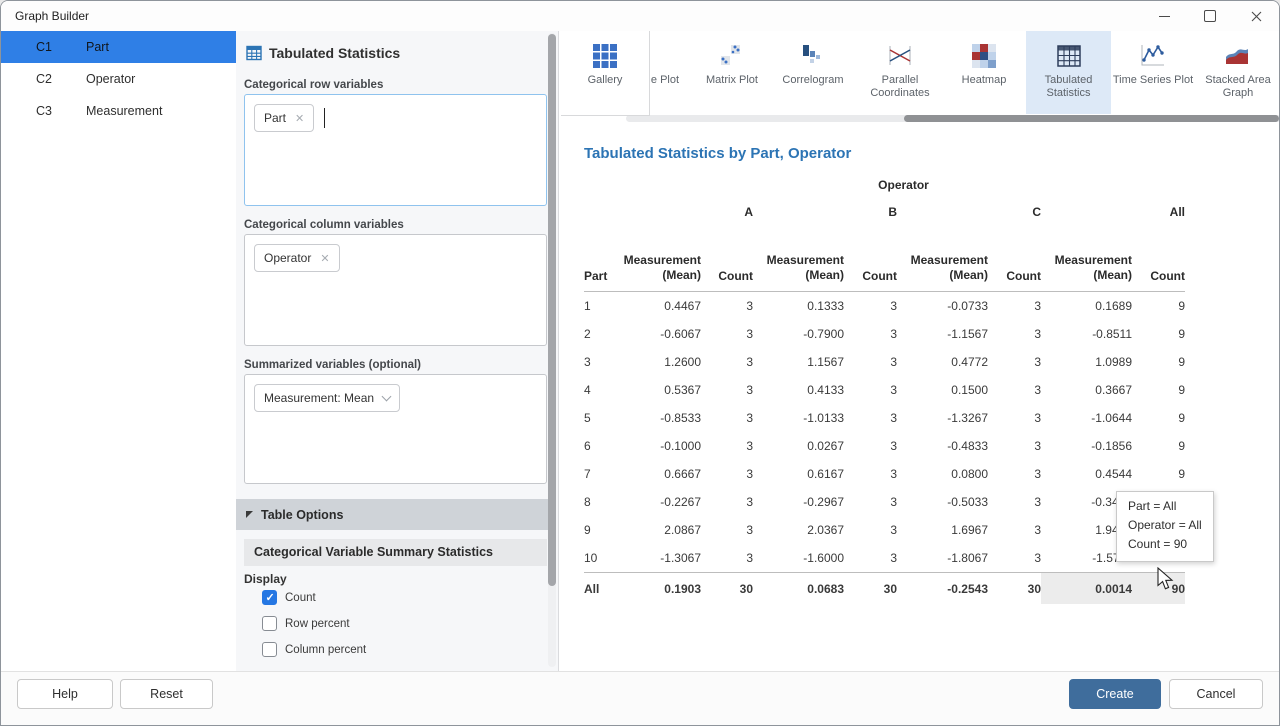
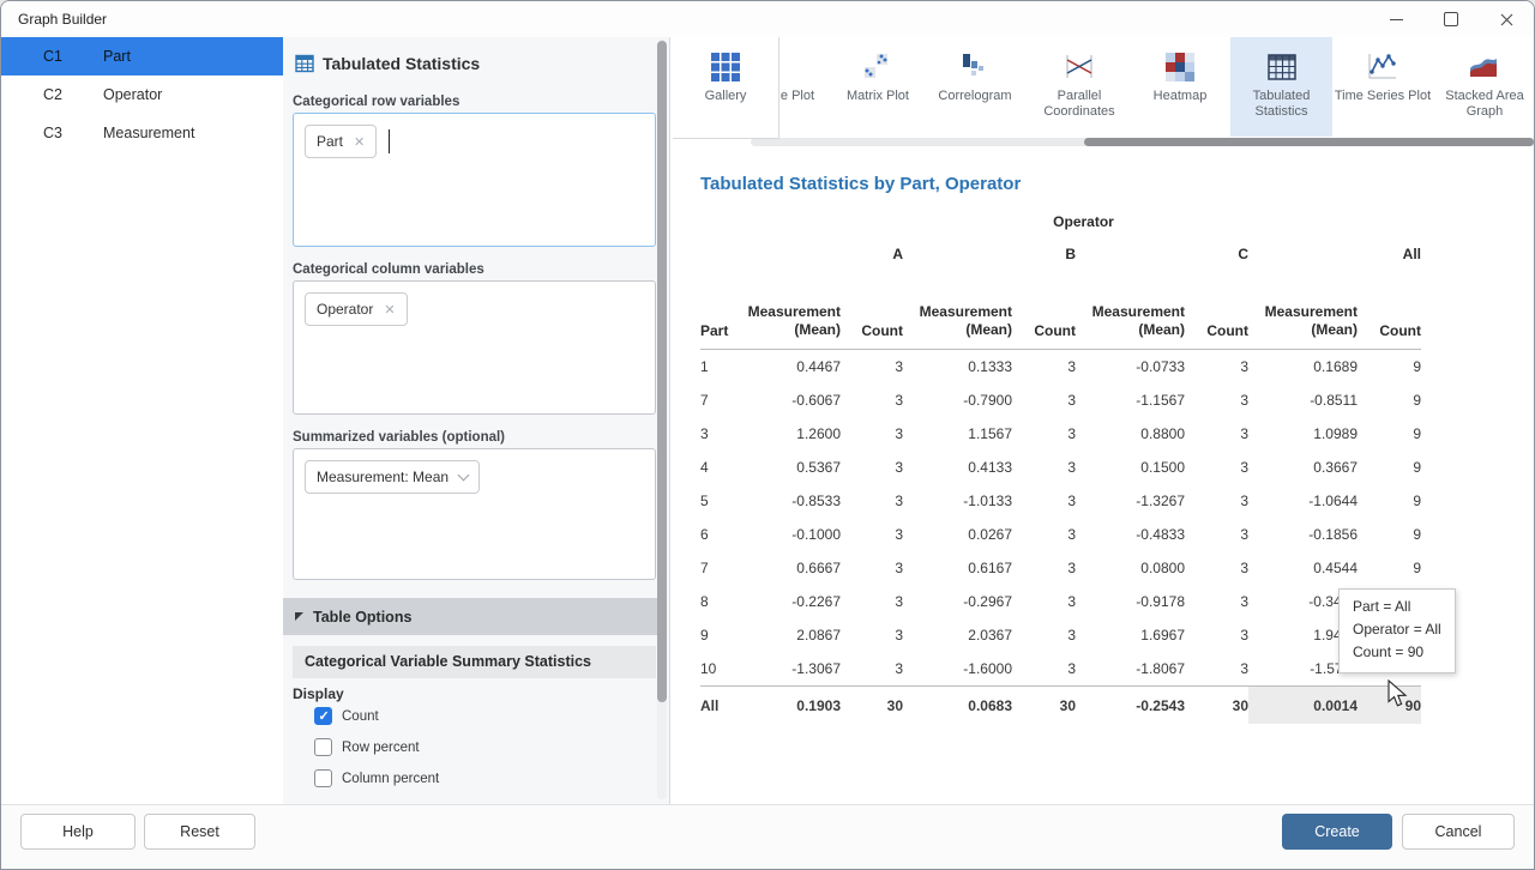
  Graph Builder
  C1
  Part
  C2
  Operator
  C3
  Measurement
  Tabulated Statistics
  Categorical row variables
  Part
  ✕
  Categorical column variables
  Operator
  ✕
  Summarized variables (optional)
  Measurement: Mean
  Table Options
  Categorical Variable Summary Statistics
  Display
  Count
  Row percent
  Column percent
  e Plot
  Matrix Plot
  Correlogram
  Parallel Coordinates
  Heatmap
  Tabulated Statistics
  Time Series Plot
  Stacked Area Graph
  Gallery
  Tabulated Statistics by Part, Operator
  	Operator
  	A	B	C	All
  Part	Measurement(Mean)	Count	Measurement(Mean)	Count	Measurement(Mean)	Count	Measurement(Mean)	Count
  1	0.4467	3	0.1333	3	-0.0733	3	0.1689	9
- 2	-0.6067	3	-0.7900	3	-1.1567	3	-0.8511	9
+ 7	-0.6067	3	-0.7900	3	-1.1567	3	-0.8511	9
- 3	1.2600	3	1.1567	3	0.4772	3	1.0989	9
+ 3	1.2600	3	1.1567	3	0.8800	3	1.0989	9
  4	0.5367	3	0.4133	3	0.1500	3	0.3667	9
  5	-0.8533	3	-1.0133	3	-1.3267	3	-1.0644	9
  6	-0.1000	3	0.0267	3	-0.4833	3	-0.1856	9
  7	0.6667	3	0.6167	3	0.0800	3	0.4544	9
- 8	-0.2267	3	-0.2967	3	-0.5033	3	-0.3
+ 8	-0.2267	3	-0.2967	3	-0.9178	3	-0.3
  9	2.0867	3	2.0367	3	1.6967	3	1.9
  10	-1.3067	3	-1.6000	3	-1.8067	3	-1.5
  All	0.1903	30	0.0683	30	-0.2543	30	0.0014	90
  Part = All
  Operator = All
  Count = 90
  Help
  Reset
  Create
  Cancel
